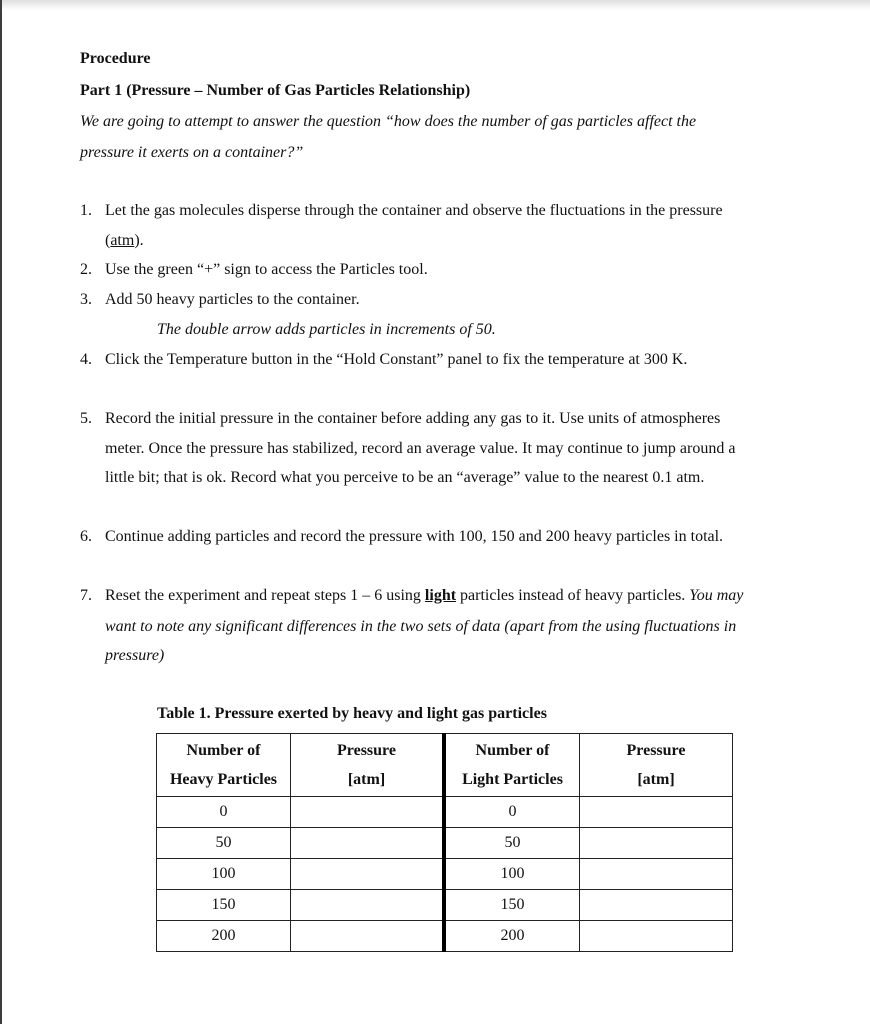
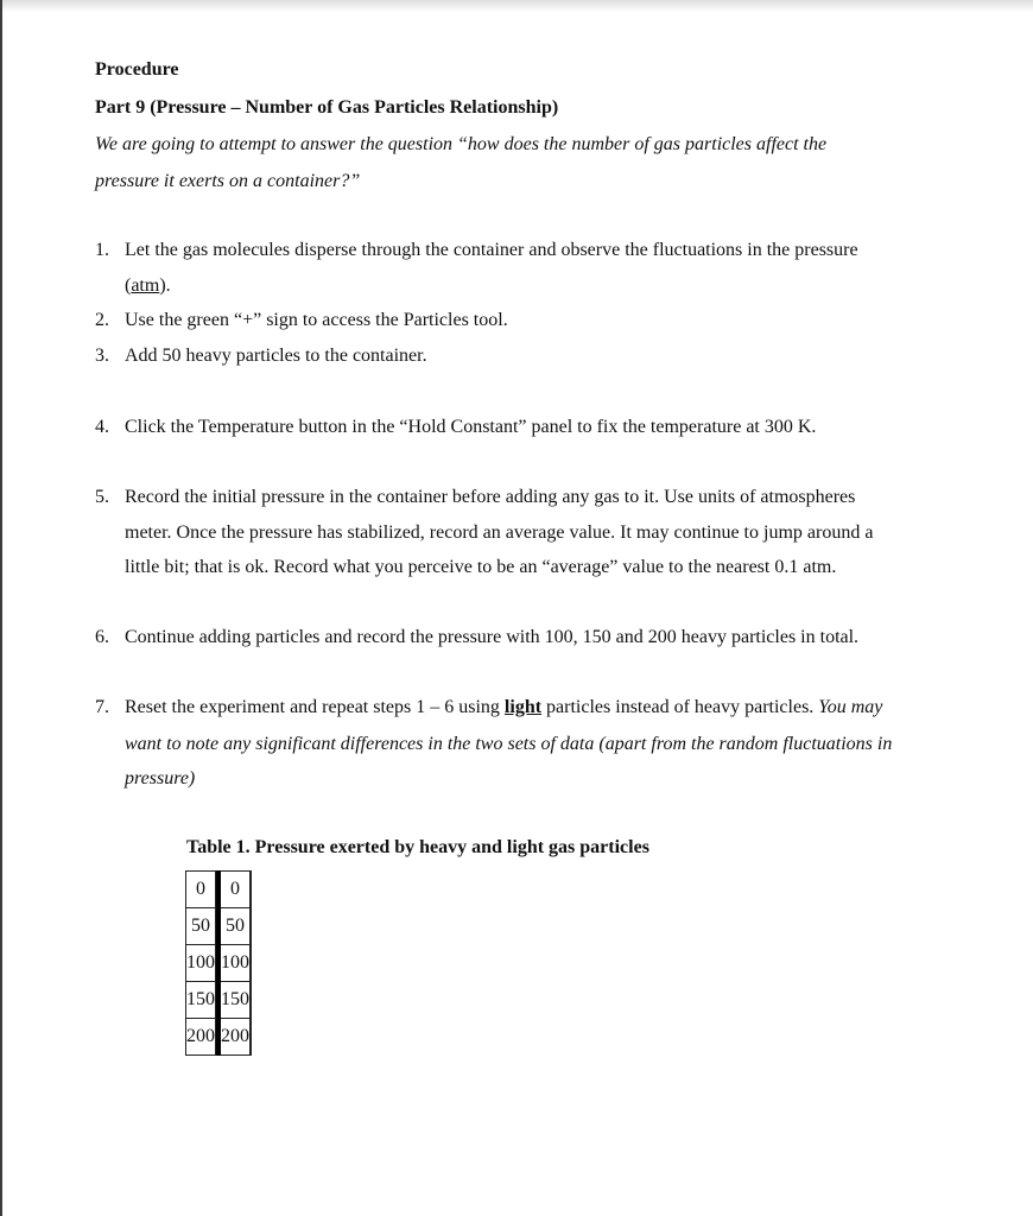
  Procedure
- Part 1 (Pressure – Number of Gas Particles Relationship)
+ Part 9 (Pressure – Number of Gas Particles Relationship)
  We are going to attempt to answer the question “how does the number of gas particles affect the
  pressure it exerts on a container?”
  1.
  Let the gas molecules disperse through the container and observe the fluctuations in the pressure
  (atm).
  2.
  Use the green “+” sign to access the Particles tool.
  3.
  Add 50 heavy particles to the container.
- The double arrow adds particles in increments of 50.
  4.
  Click the Temperature button in the “Hold Constant” panel to fix the temperature at 300 K.
  5.
  Record the initial pressure in the container before adding any gas to it. Use units of atmospheres
  meter. Once the pressure has stabilized, record an average value. It may continue to jump around a
  little bit; that is ok. Record what you perceive to be an “average” value to the nearest 0.1 atm.
  6.
  Continue adding particles and record the pressure with 100, 150 and 200 heavy particles in total.
  7.
  Reset the experiment and repeat steps 1 – 6 using light particles instead of heavy particles. You may
- want to note any significant differences in the two sets of data (apart from the using fluctuations in
+ want to note any significant differences in the two sets of data (apart from the random fluctuations in
  pressure)
  Table 1. Pressure exerted by heavy and light gas particles
- Number ofHeavy Particles	Pressure[atm]	Number ofLight Particles	Pressure[atm]
  0		0
  50		50
  100		100
  150		150
  200		200
